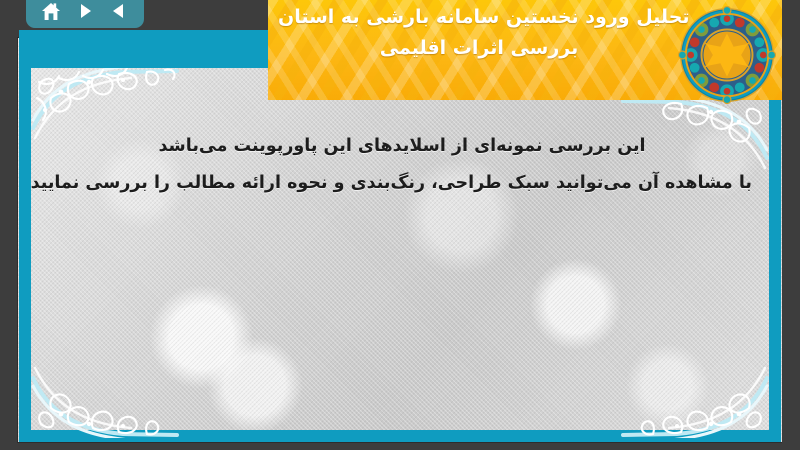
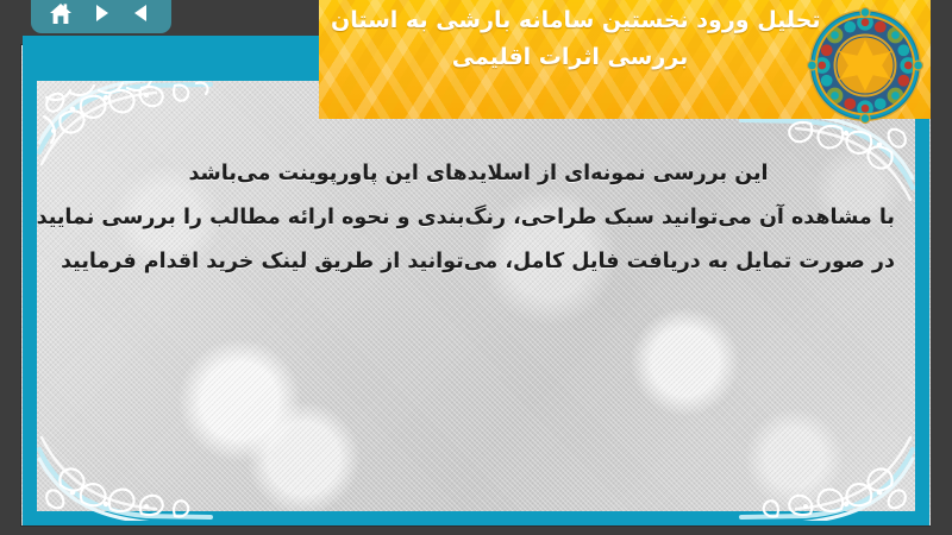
  تحلیل ورود نخستین سامانه بارشی به استان
  بررسی اثرات اقلیمی
  این بررسی نمونه‌ای از اسلایدهای این پاورپوینت می‌باشد
  با مشاهده آن می‌توانید سبک طراحی، رنگ‌بندی و نحوه ارائه مطالب را بررسی نمایید
+ در صورت تمایل به دریافت فایل کامل، می‌توانید از طریق لینک خرید اقدام فرمایید
